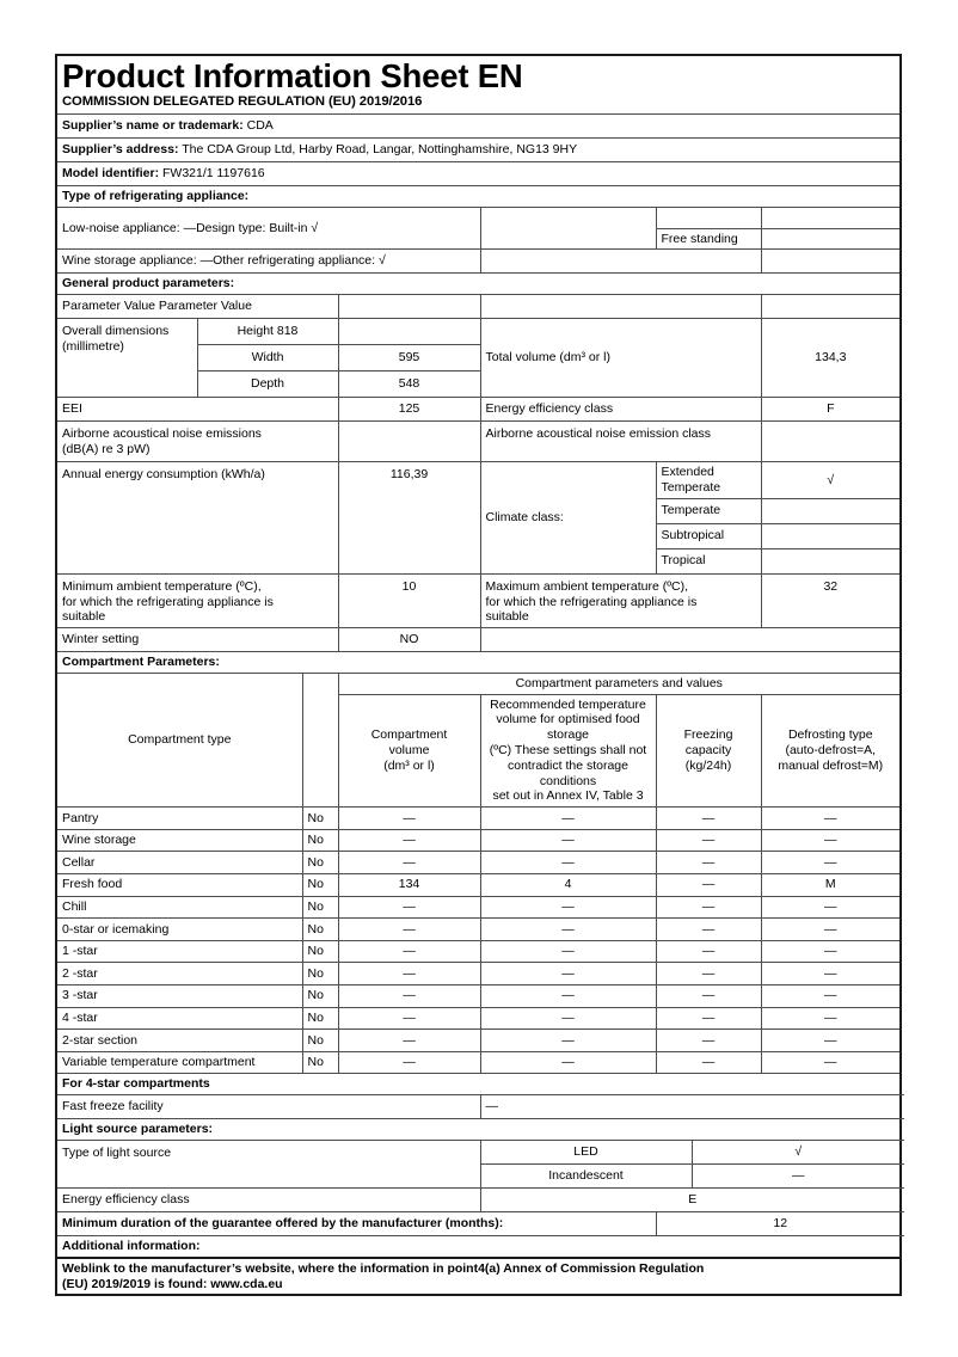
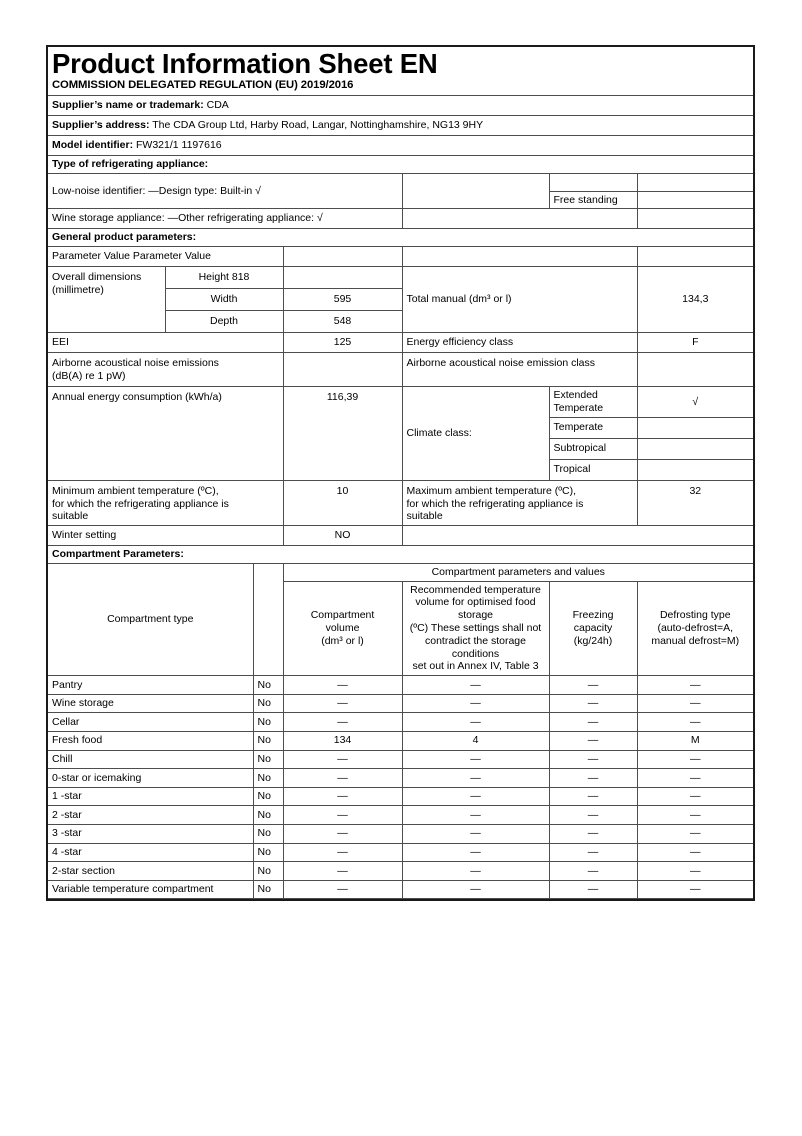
  Product Information Sheet EN COMMISSION DELEGATED REGULATION (EU) 2019/2016
  Supplier’s name or trademark: CDA
  Supplier’s address: The CDA Group Ltd, Harby Road, Langar, Nottinghamshire, NG13 9HY
  Model identifier: FW321/1 1197616
  Type of refrigerating appliance:
- Low-noise appliance: —Design type: Built-in √
+ Low-noise identifier: —Design type: Built-in √
  Free standing
  Wine storage appliance: —Other refrigerating appliance: √
  General product parameters:
  Parameter Value Parameter Value
- Overall dimensions (millimetre)	Height 818		Total volume (dm³ or l)	134,3
+ Overall dimensions (millimetre)	Height 818		Total manual (dm³ or l)	134,3
  Width	595
  Depth	548
  EEI	125	Energy efficiency class	F
- Airborne acoustical noise emissions (dB(A) re 3 pW)		Airborne acoustical noise emission class
+ Airborne acoustical noise emissions (dB(A) re 1 pW)		Airborne acoustical noise emission class
  Annual energy consumption (kWh/a)	116,39	Climate class:	Extended Temperate	√
  Temperate
  Subtropical
  Tropical
  Minimum ambient temperature (ºC), for which the refrigerating appliance is suitable	10	Maximum ambient temperature (ºC), for which the refrigerating appliance is suitable	32
  Winter setting	NO
  Compartment Parameters:
  Compartment type		Compartment parameters and values
  Compartment volume (dm³ or l)	Recommended temperature volume for optimised food storage (ºC) These settings shall not contradict the storage conditions set out in Annex IV, Table 3	Freezing capacity (kg/24h)	Defrosting type (auto-defrost=A, manual defrost=M)
  Pantry	No	—	—	—	—
  Wine storage	No	—	—	—	—
  Cellar	No	—	—	—	—
  Fresh food	No	134	4	—	M
  Chill	No	—	—	—	—
  0-star or icemaking	No	—	—	—	—
  1 -star	No	—	—	—	—
  2 -star	No	—	—	—	—
  3 -star	No	—	—	—	—
  4 -star	No	—	—	—	—
  2-star section	No	—	—	—	—
  Variable temperature compartment	No	—	—	—	—
- For 4-star compartments
- Fast freeze facility	—
- Light source parameters:
- Type of light source	LED	√
- Incandescent	—
- Energy efficiency class	E
- Minimum duration of the guarantee offered by the manufacturer (months):	12
- Additional information:
- Weblink to the manufacturer’s website, where the information in point4(a) Annex of Commission Regulation (EU) 2019/2019 is found: www.cda.eu
